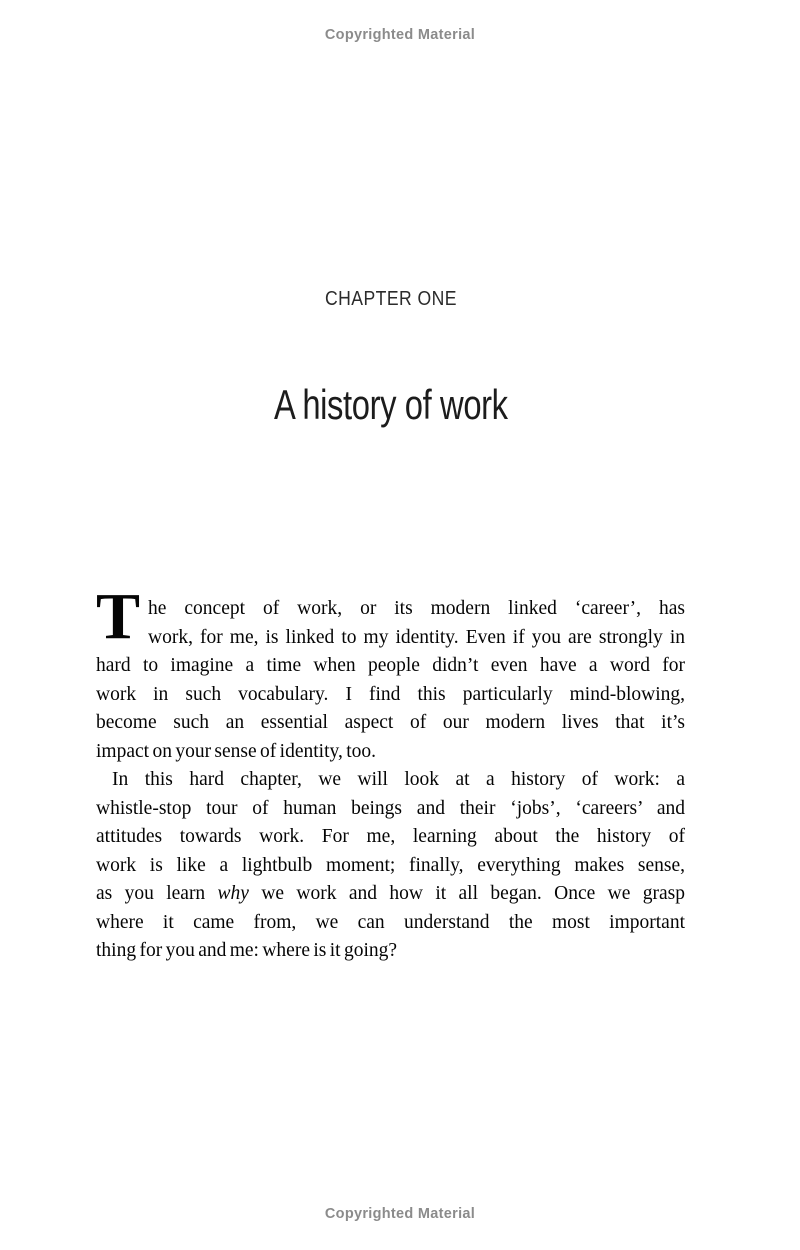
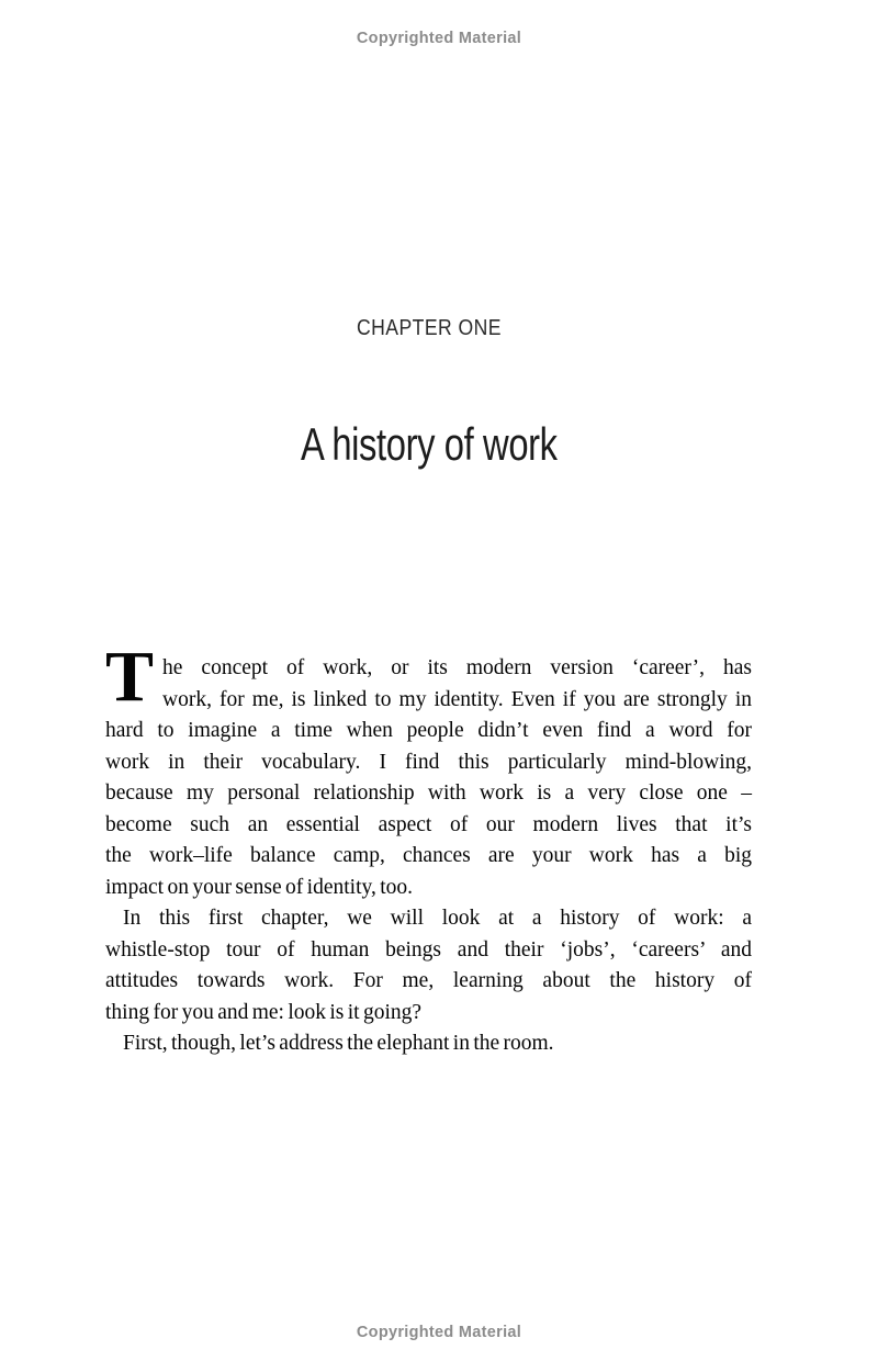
  Copyrighted Material
  CHAPTER ONE
  A history of work
  T
- he concept of work, or its modern linked ‘career’, has
+ he concept of work, or its modern version ‘career’, has
  work, for me, is linked to my identity. Even if you are strongly in
- hard to imagine a time when people didn’t even have a word for
+ hard to imagine a time when people didn’t even find a word for
- work in such vocabulary. I find this particularly mind-blowing,
+ work in their vocabulary. I find this particularly mind-blowing,
+ because my personal relationship with work is a very close one –
  become such an essential aspect of our modern lives that it’s
+ the work–life balance camp, chances are your work has a big
  impact on your sense of identity, too.
- In this hard chapter, we will look at a history of work: a
+ In this first chapter, we will look at a history of work: a
  whistle-stop tour of human beings and their ‘jobs’, ‘careers’ and
  attitudes towards work. For me, learning about the history of
- work is like a lightbulb moment; finally, everything makes sense,
- as you learn why we work and how it all began. Once we grasp
- where it came from, we can understand the most important
- thing for you and me: where is it going?
+ thing for you and me: look is it going?
+ First, though, let’s address the elephant in the room.
  Copyrighted Material
